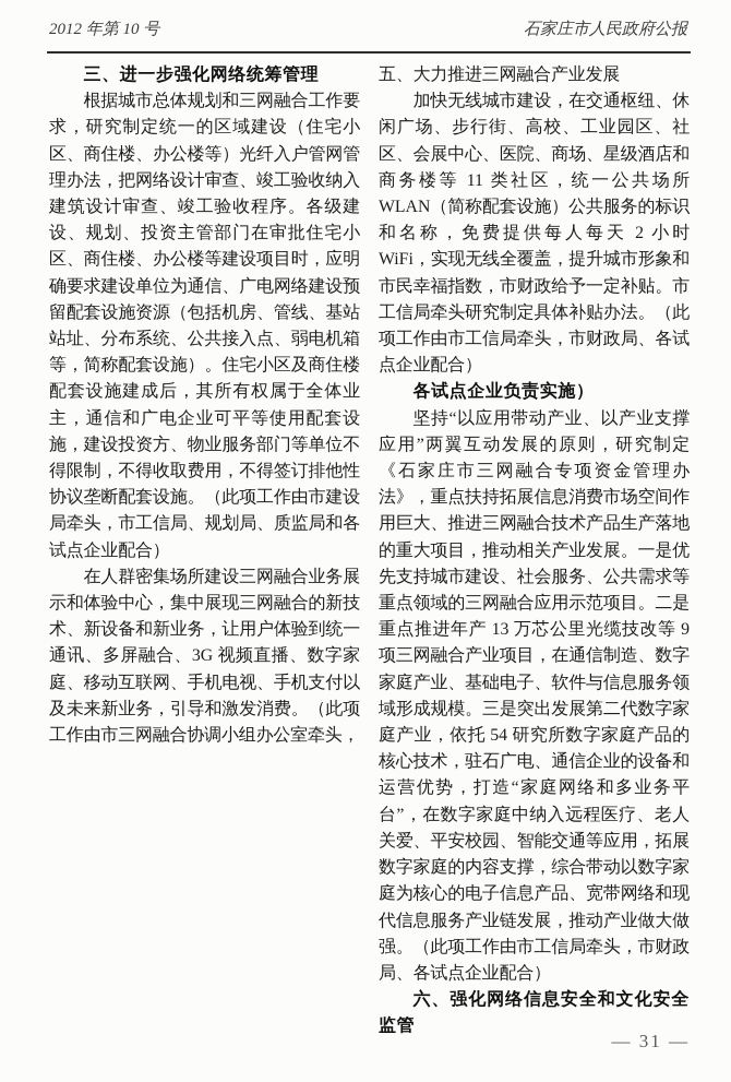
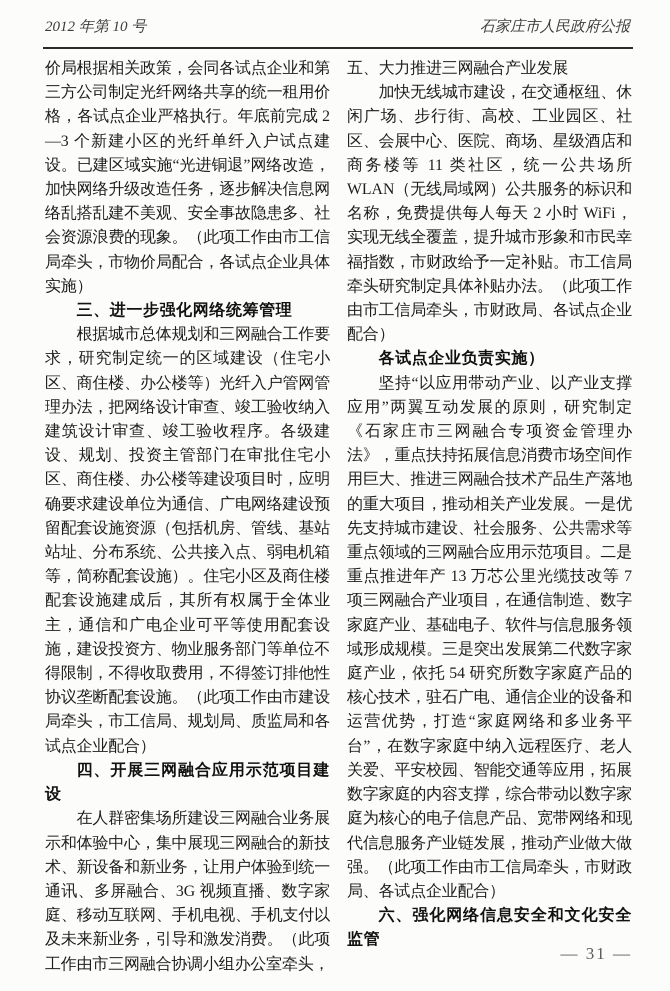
  2012 年第 10 号
  石家庄市人民政府公报
+ 价局根据相关政策，会同各试点企业和第三方公司制定光纤网络共享的统一租用价格，各试点企业严格执行。年底前完成 2—3 个新建小区的光纤单纤入户试点建设。已建区域实施“光进铜退”网络改造，加快网络升级改造任务，逐步解决信息网络乱搭乱建不美观、安全事故隐患多、社会资源浪费的现象。（此项工作由市工信局牵头，市物价局配合，各试点企业具体实施）
  三、进一步强化网络统筹管理
  根据城市总体规划和三网融合工作要求，研究制定统一的区域建设（住宅小区、商住楼、办公楼等）光纤入户管网管理办法，把网络设计审查、竣工验收纳入建筑设计审查、竣工验收程序。各级建设、规划、投资主管部门在审批住宅小区、商住楼、办公楼等建设项目时，应明确要求建设单位为通信、广电网络建设预留配套设施资源（包括机房、管线、基站站址、分布系统、公共接入点、弱电机箱等，简称配套设施）。住宅小区及商住楼配套设施建成后，其所有权属于全体业主，通信和广电企业可平等使用配套设施，建设投资方、物业服务部门等单位不得限制，不得收取费用，不得签订排他性协议垄断配套设施。（此项工作由市建设局牵头，市工信局、规划局、质监局和各试点企业配合）
+ 四、开展三网融合应用示范项目建设
  在人群密集场所建设三网融合业务展示和体验中心，集中展现三网融合的新技术、新设备和新业务，让用户体验到统一通讯、多屏融合、3G 视频直播、数字家庭、移动互联网、手机电视、手机支付以及未来新业务，引导和激发消费。（此项工作由市三网融合协调小组办公室牵头，
  五、大力推进三网融合产业发展
- 加快无线城市建设，在交通枢纽、休闲广场、步行街、高校、工业园区、社区、会展中心、医院、商场、星级酒店和商务楼等 11 类社区，统一公共场所 WLAN（简称配套设施）公共服务的标识和名称，免费提供每人每天 2 小时 WiFi，实现无线全覆盖，提升城市形象和市民幸福指数，市财政给予一定补贴。市工信局牵头研究制定具体补贴办法。（此项工作由市工信局牵头，市财政局、各试点企业配合）
+ 加快无线城市建设，在交通枢纽、休闲广场、步行街、高校、工业园区、社区、会展中心、医院、商场、星级酒店和商务楼等 11 类社区，统一公共场所 WLAN（无线局域网）公共服务的标识和名称，免费提供每人每天 2 小时 WiFi，实现无线全覆盖，提升城市形象和市民幸福指数，市财政给予一定补贴。市工信局牵头研究制定具体补贴办法。（此项工作由市工信局牵头，市财政局、各试点企业配合）
  各试点企业负责实施）
- 坚持“以应用带动产业、以产业支撑应用”两翼互动发展的原则，研究制定《石家庄市三网融合专项资金管理办法》，重点扶持拓展信息消费市场空间作用巨大、推进三网融合技术产品生产落地的重大项目，推动相关产业发展。一是优先支持城市建设、社会服务、公共需求等重点领域的三网融合应用示范项目。二是重点推进年产 13 万芯公里光缆技改等 9 项三网融合产业项目，在通信制造、数字家庭产业、基础电子、软件与信息服务领域形成规模。三是突出发展第二代数字家庭产业，依托 54 研究所数字家庭产品的核心技术，驻石广电、通信企业的设备和运营优势，打造“家庭网络和多业务平台”，在数字家庭中纳入远程医疗、老人关爱、平安校园、智能交通等应用，拓展数字家庭的内容支撑，综合带动以数字家庭为核心的电子信息产品、宽带网络和现代信息服务产业链发展，推动产业做大做强。（此项工作由市工信局牵头，市财政局、各试点企业配合）
+ 坚持“以应用带动产业、以产业支撑应用”两翼互动发展的原则，研究制定《石家庄市三网融合专项资金管理办法》，重点扶持拓展信息消费市场空间作用巨大、推进三网融合技术产品生产落地的重大项目，推动相关产业发展。一是优先支持城市建设、社会服务、公共需求等重点领域的三网融合应用示范项目。二是重点推进年产 13 万芯公里光缆技改等 7 项三网融合产业项目，在通信制造、数字家庭产业、基础电子、软件与信息服务领域形成规模。三是突出发展第二代数字家庭产业，依托 54 研究所数字家庭产品的核心技术，驻石广电、通信企业的设备和运营优势，打造“家庭网络和多业务平台”，在数字家庭中纳入远程医疗、老人关爱、平安校园、智能交通等应用，拓展数字家庭的内容支撑，综合带动以数字家庭为核心的电子信息产品、宽带网络和现代信息服务产业链发展，推动产业做大做强。（此项工作由市工信局牵头，市财政局、各试点企业配合）
  六、强化网络信息安全和文化安全监管
  — 31 —
